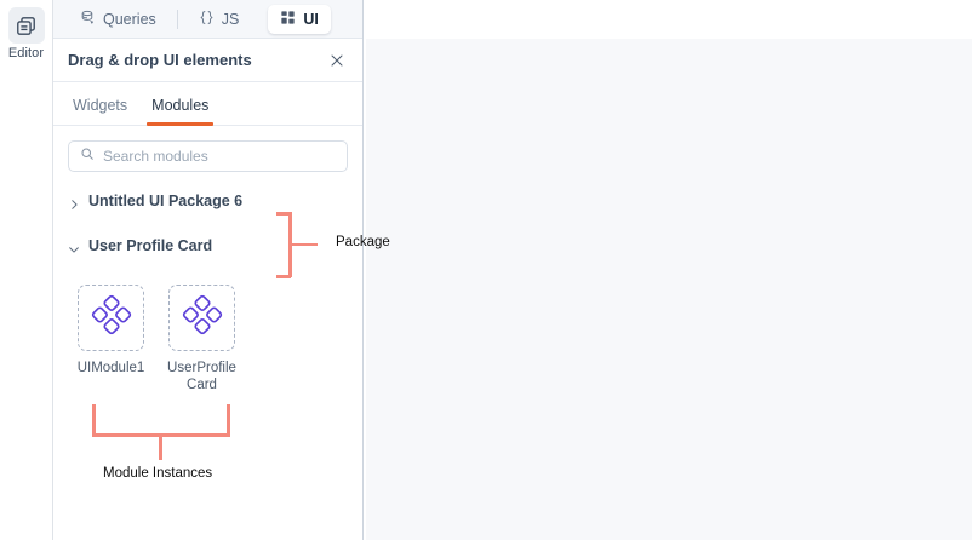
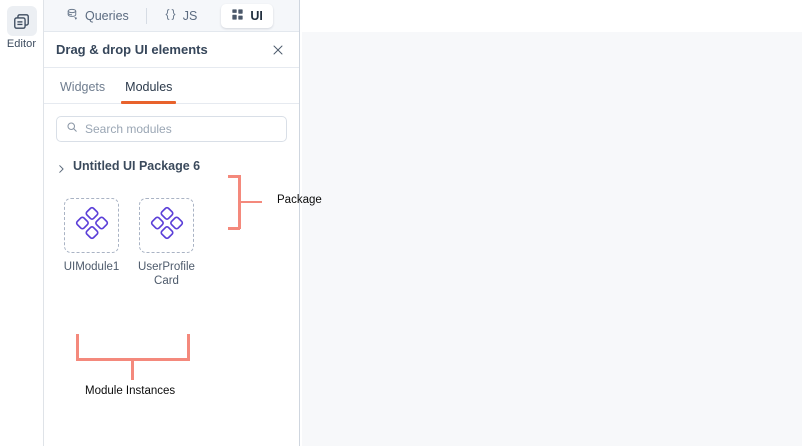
  Editor
  Queries
  JS
  UI
  Drag & drop UI elements
  Widgets
  Modules
  Search modules
  Untitled UI Package 6
- User Profile Card
  UIModule1
  UserProfileCard
  Package
  Module Instances
